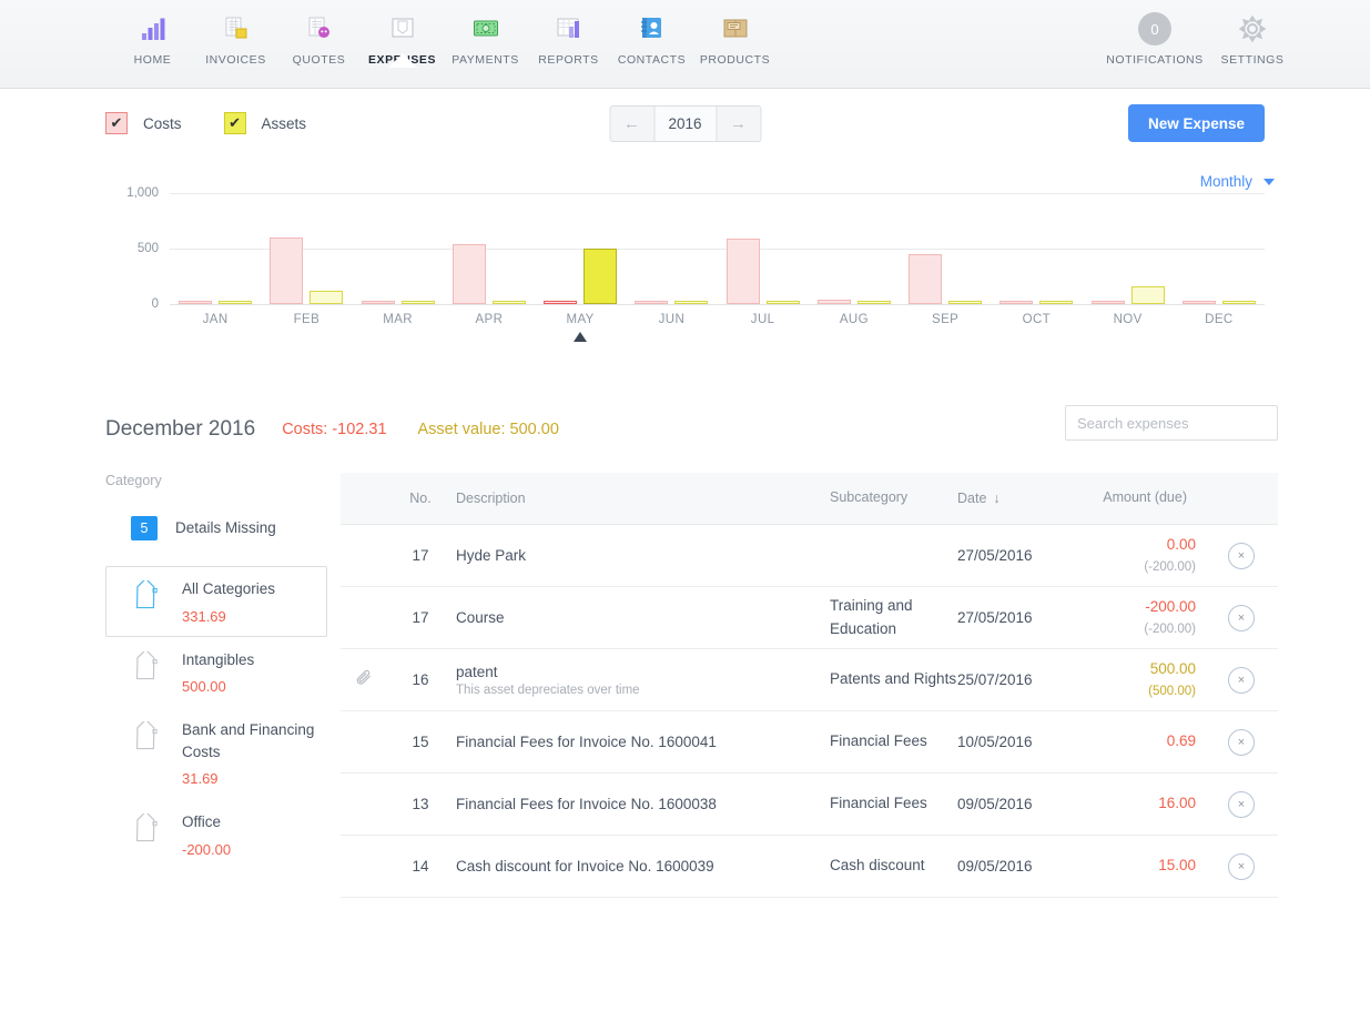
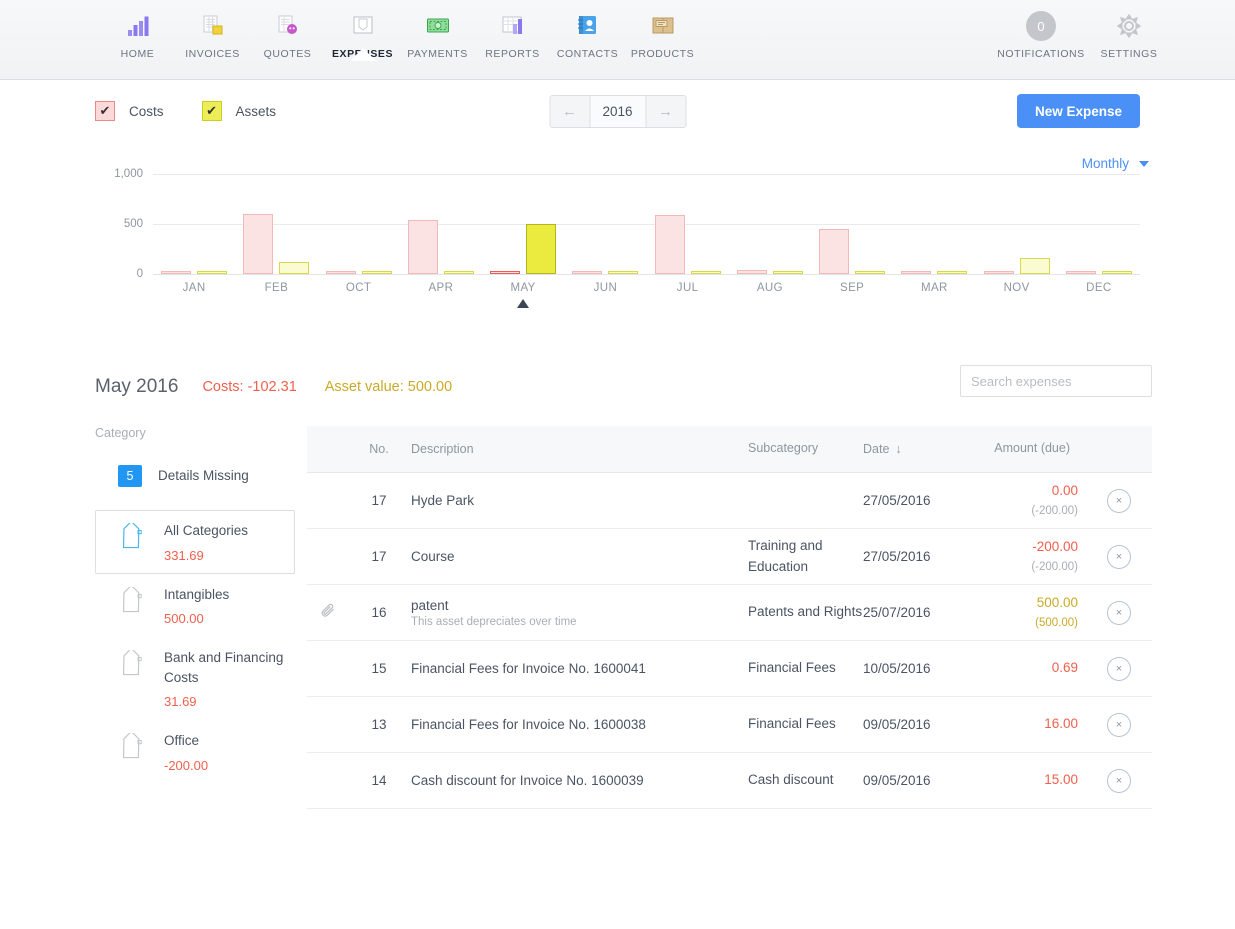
  HOME
  INVOICES
  QUOTES
  EXPENSES
  PAYMENTS
  REPORTS
  CONTACTS
  PRODUCTS
  0
  NOTIFICATIONS
  SETTINGS
  ✔
  Costs
  ✔
  Assets
  ←
  2016
  →
  New Expense
  Monthly
  1,000
  500
  0
  JAN
  FEB
- MAR
+ OCT
  APR
  MAY
  JUN
  JUL
  AUG
  SEP
- OCT
+ MAR
  NOV
  DEC
- December 2016
+ May 2016
  Costs: -102.31
  Asset value: 500.00
  Search expenses
  Category
  5
  Details Missing
  All Categories
  331.69
  Intangibles
  500.00
  Bank and Financing Costs
  31.69
  Office
  -200.00
  No.
  Description
  Subcategory
  Date ↓
  Amount (due)
  17
  Hyde Park
  27/05/2016
  0.00
  (-200.00)
  ×
  17
  Course
  Training and Education
  27/05/2016
  -200.00
  (-200.00)
  ×
  16
  patent
  This asset depreciates over time
  Patents and Rights
  25/07/2016
  500.00
  (500.00)
  ×
  15
  Financial Fees for Invoice No. 1600041
  Financial Fees
  10/05/2016
  0.69
  ×
  13
  Financial Fees for Invoice No. 1600038
  Financial Fees
  09/05/2016
  16.00
  ×
  14
  Cash discount for Invoice No. 1600039
  Cash discount
  09/05/2016
  15.00
  ×
